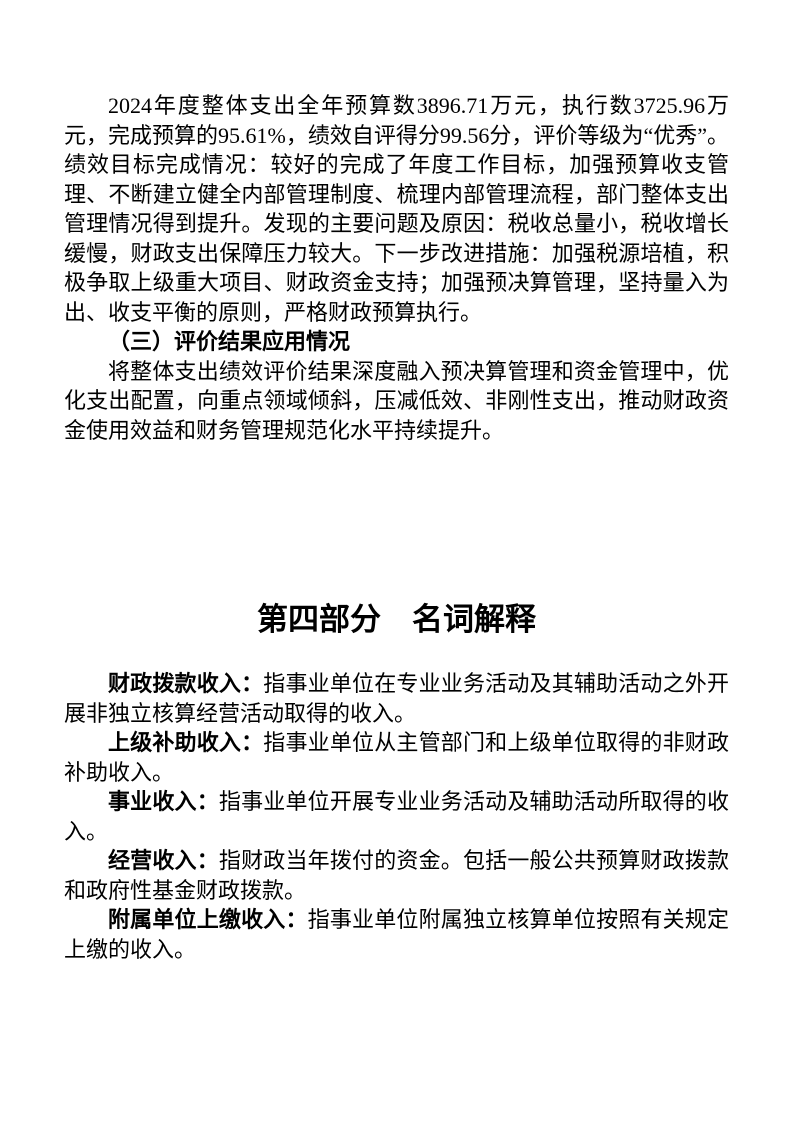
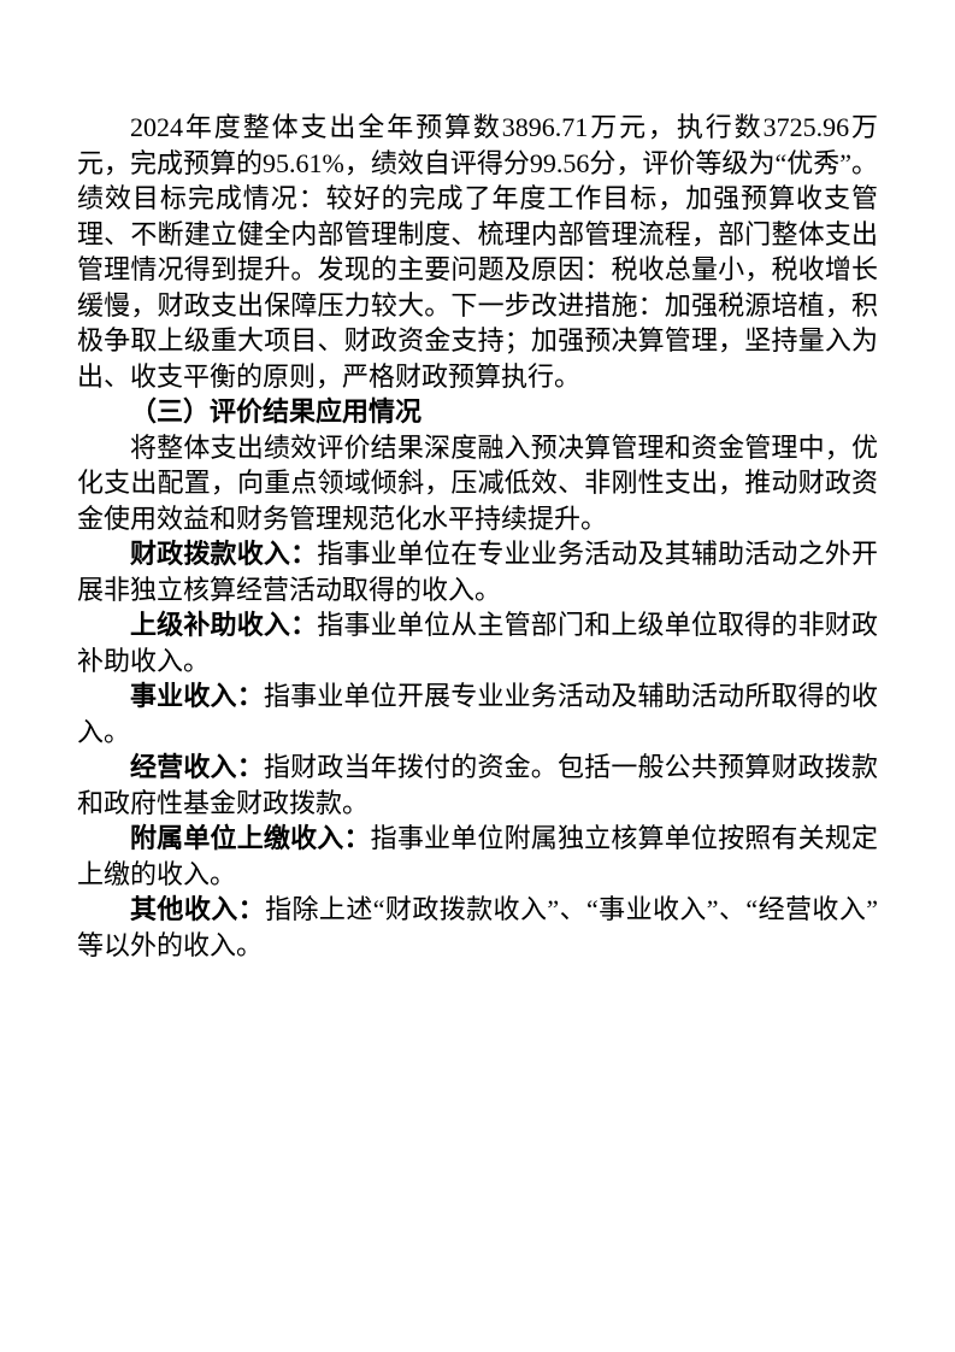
  2024年度整体支出全年预算数3896.71万元，执行数3725.96万元，完成预算的95.61%，绩效自评得分99.56分，评价等级为“优秀”。绩效目标完成情况：较好的完成了年度工作目标，加强预算收支管理、不断建立健全内部管理制度、梳理内部管理流程，部门整体支出管理情况得到提升。发现的主要问题及原因：税收总量小，税收增长缓慢，财政支出保障压力较大。下一步改进措施：加强税源培植，积极争取上级重大项目、财政资金支持；加强预决算管理，坚持量入为出、收支平衡的原则，严格财政预算执行。
  （三）评价结果应用情况
  将整体支出绩效评价结果深度融入预决算管理和资金管理中，优化支出配置，向重点领域倾斜，压减低效、非刚性支出，推动财政资金使用效益和财务管理规范化水平持续提升。
- 第四部分 名词解释
  财政拨款收入：指事业单位在专业业务活动及其辅助活动之外开展非独立核算经营活动取得的收入。
  上级补助收入：指事业单位从主管部门和上级单位取得的非财政补助收入。
  事业收入：指事业单位开展专业业务活动及辅助活动所取得的收入。
  经营收入：指财政当年拨付的资金。包括一般公共预算财政拨款和政府性基金财政拨款。
  附属单位上缴收入：指事业单位附属独立核算单位按照有关规定上缴的收入。
+ 其他收入：指除上述“财政拨款收入”、“事业收入”、“经营收入”等以外的收入。
